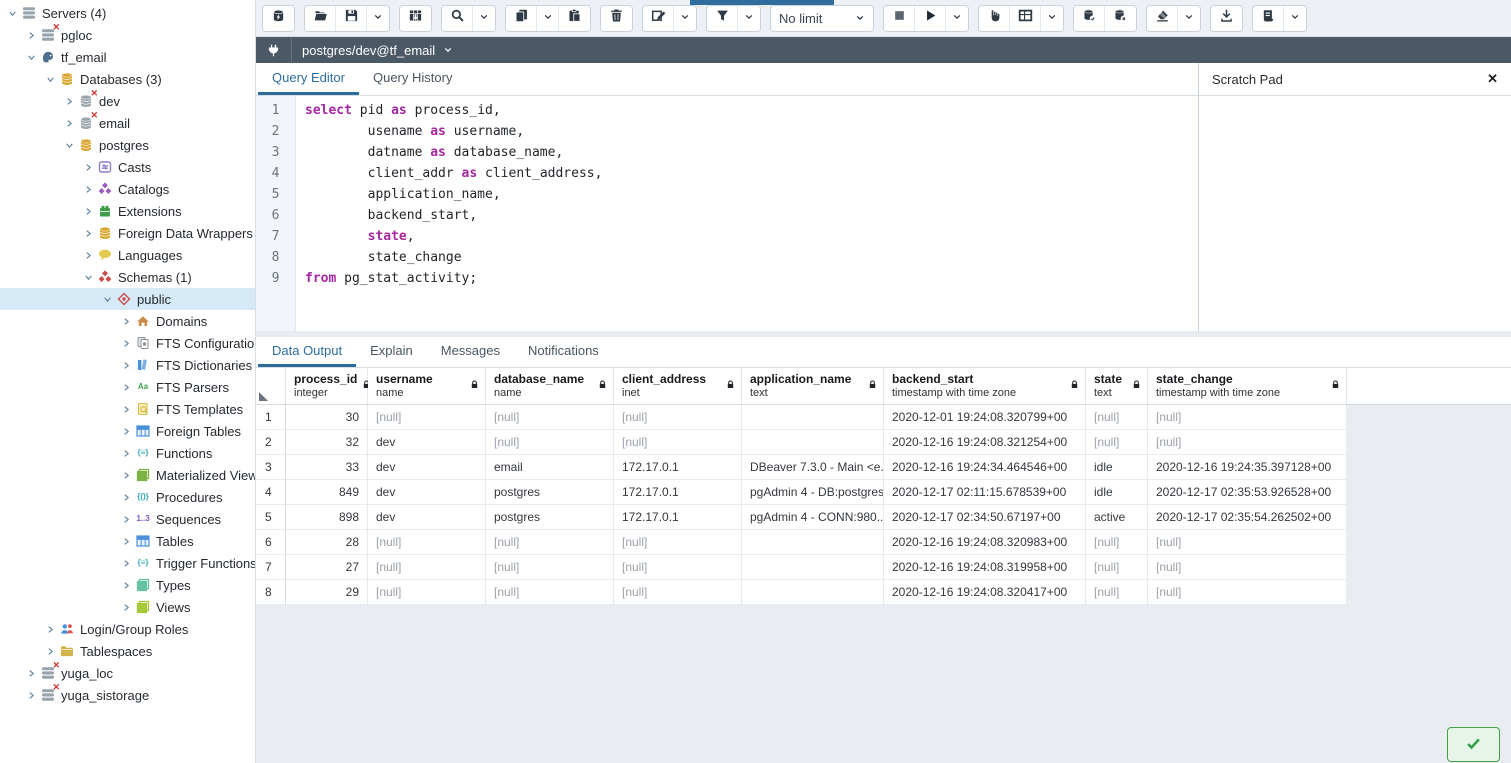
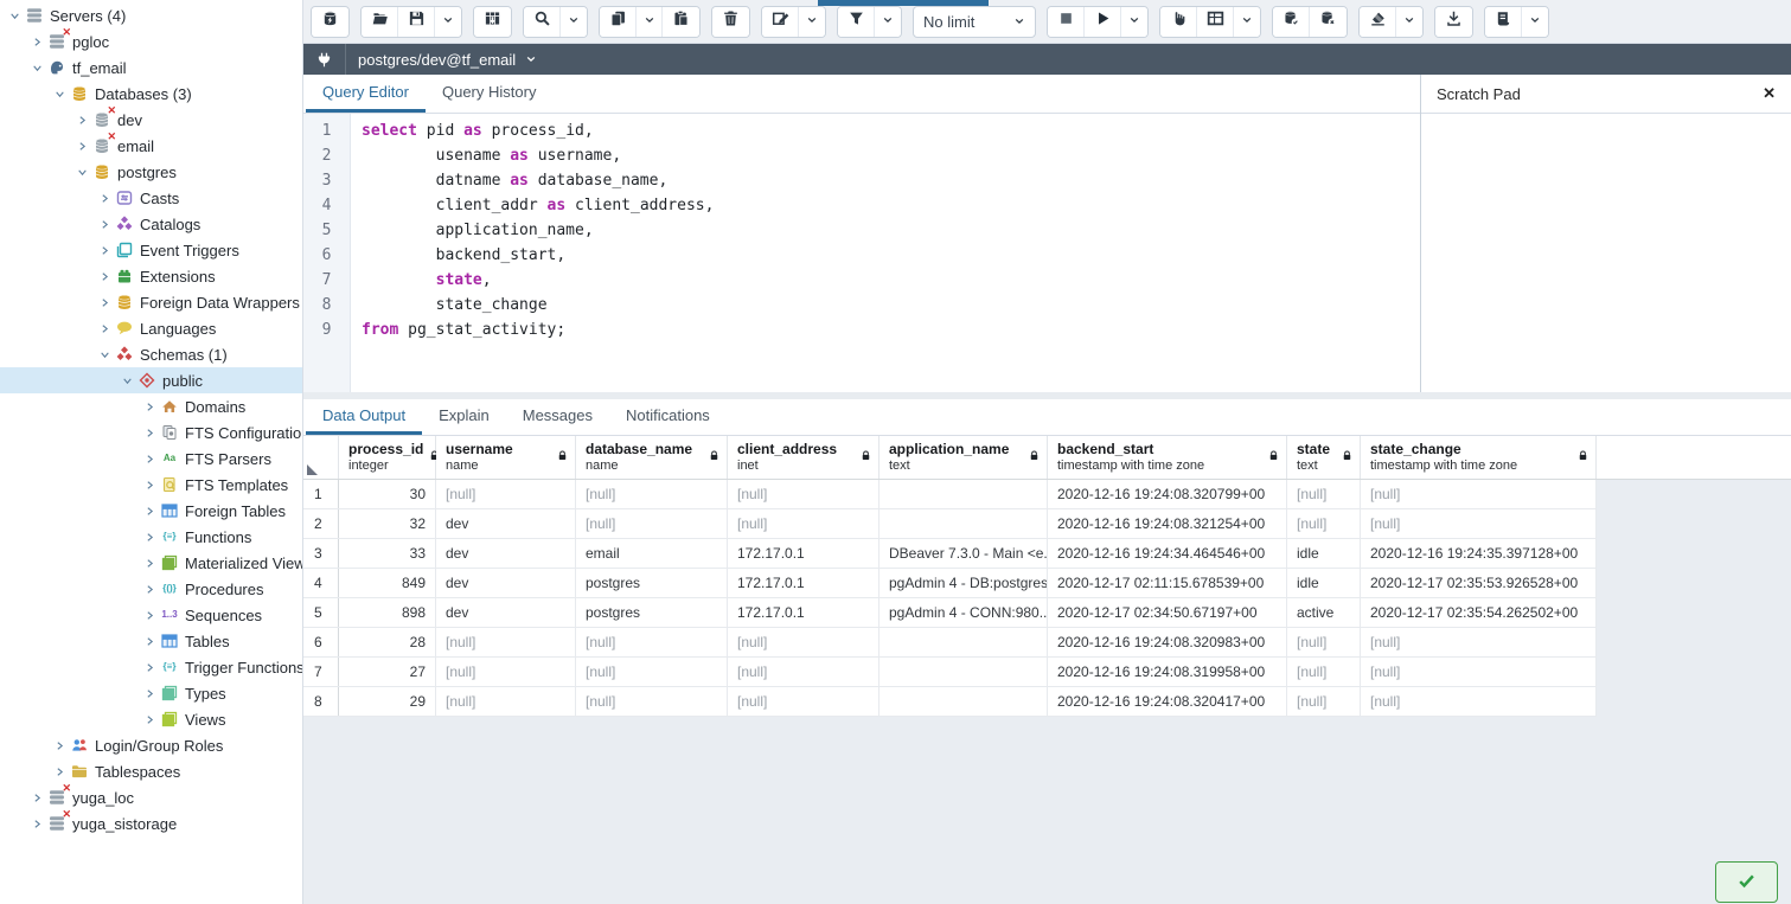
  Servers (4)
  ✕
  pgloc
  tf_email
  Databases (3)
  ✕
  dev
  ✕
  email
  postgres
  Casts
  Catalogs
+ Event Triggers
  Extensions
  Foreign Data Wrappers
  Languages
  Schemas (1)
  public
  Domains
  FTS Configuratio
- FTS Dictionaries
  Aa
  FTS Parsers
  FTS Templates
  Foreign Tables
  {≡}
  Functions
  Materialized View
  {()}
  Procedures
  1..3
  Sequences
  Tables
  {≡}
  Trigger Functions
  Types
  Views
  Login/Group Roles
  Tablespaces
  ✕
  yuga_loc
  ✕
  yuga_sistorage
  No limit
  postgres/dev@tf_email
  Query Editor
  Query History
  1
  2
  3
  4
  5
  6
  7
  8
  9
  select pid as process_id,
  usename as username,
  datname as database_name,
  client_addr as client_address,
  application_name,
  backend_start,
  state,
  state_change
  from pg_stat_activity;
  Scratch Pad
  ✕
  Data Output
  Explain
  Messages
  Notifications
  process_id
  integer
  username
  name
  database_name
  name
  client_address
  inet
  application_name
  text
  backend_start
  timestamp with time zone
  state
  text
  state_change
  timestamp with time zone
  1
  30
  [null]
  [null]
  [null]
- 2020-12-01 19:24:08.320799+00
+ 2020-12-16 19:24:08.320799+00
  [null]
  [null]
  2
  32
  dev
  [null]
  [null]
  2020-12-16 19:24:08.321254+00
  [null]
  [null]
  3
  33
  dev
  email
  172.17.0.1
  DBeaver 7.3.0 - Main <e.
  2020-12-16 19:24:34.464546+00
  idle
  2020-12-16 19:24:35.397128+00
  4
  849
  dev
  postgres
  172.17.0.1
  pgAdmin 4 - DB:postgres
  2020-12-17 02:11:15.678539+00
  idle
  2020-12-17 02:35:53.926528+00
  5
  898
  dev
  postgres
  172.17.0.1
  pgAdmin 4 - CONN:980..
  2020-12-17 02:34:50.67197+00
  active
  2020-12-17 02:35:54.262502+00
  6
  28
  [null]
  [null]
  [null]
  2020-12-16 19:24:08.320983+00
  [null]
  [null]
  7
  27
  [null]
  [null]
  [null]
  2020-12-16 19:24:08.319958+00
  [null]
  [null]
  8
  29
  [null]
  [null]
  [null]
  2020-12-16 19:24:08.320417+00
  [null]
  [null]
